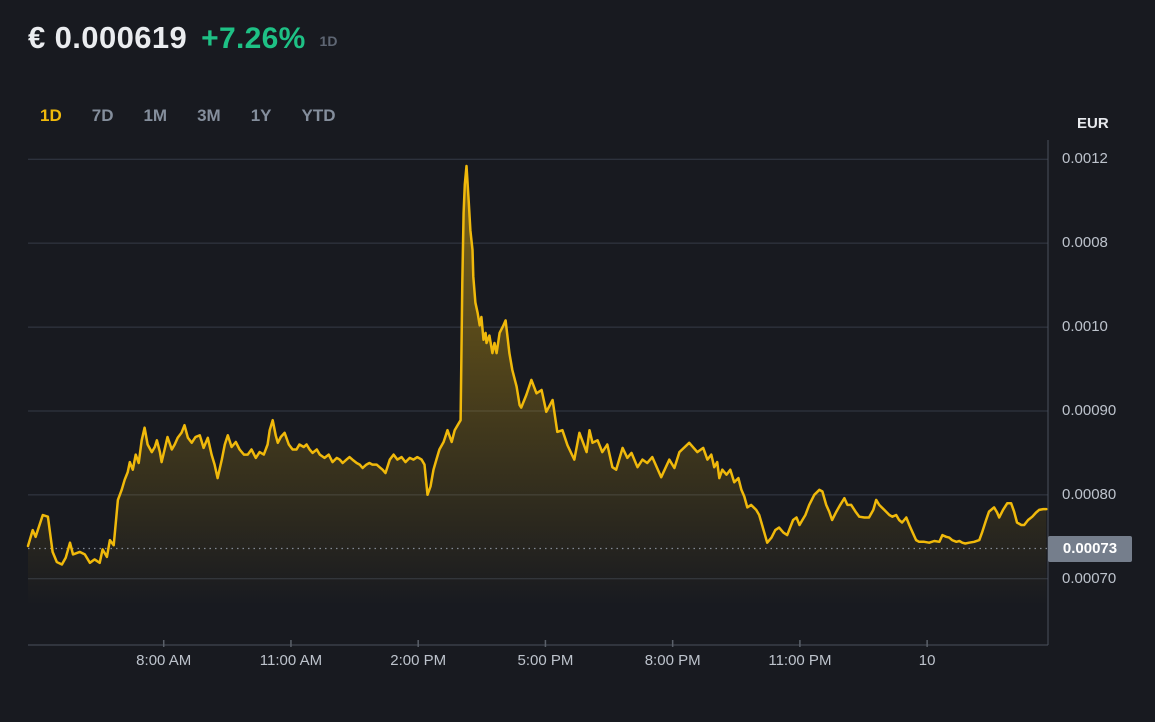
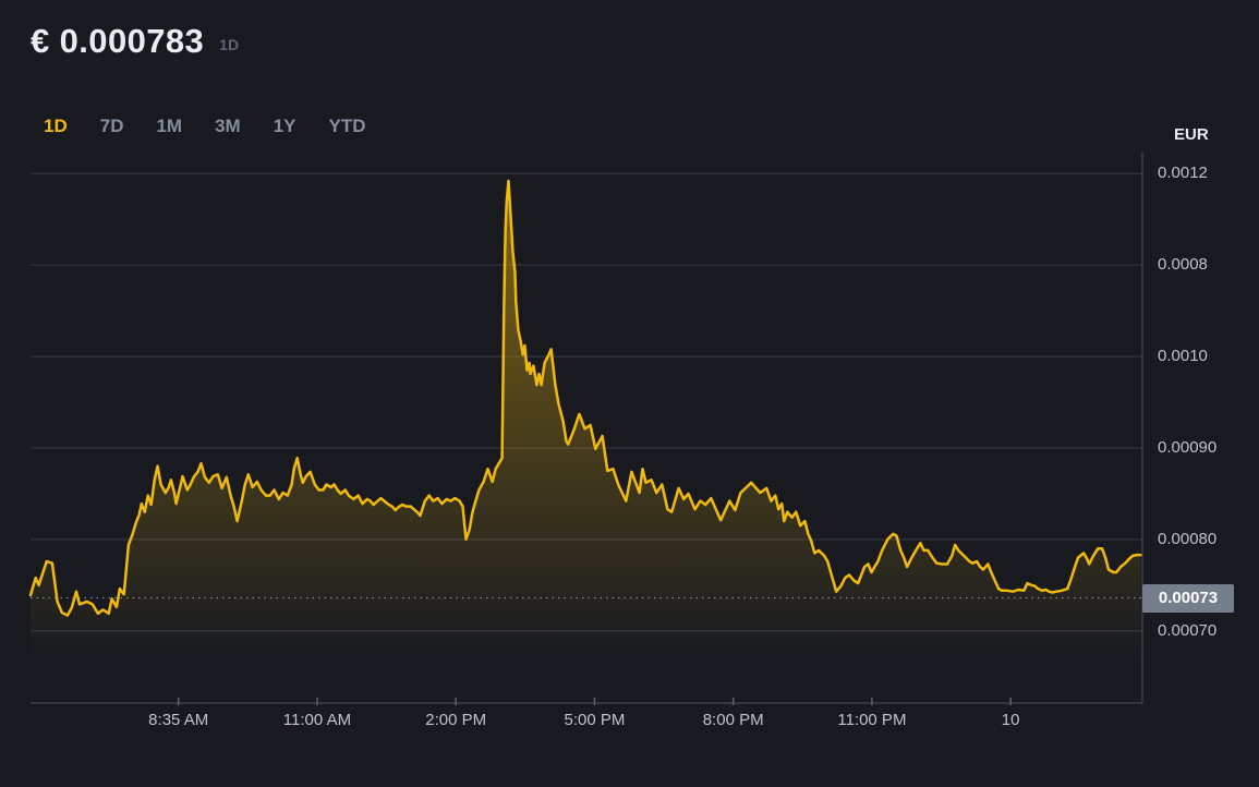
- € 0.000619
+ € 0.000783
- +7.26%
  1D
  1D
  7D
  1M
  3M
  1Y
  YTD
  EUR
  0.0012
  0.0008
  0.0010
  0.00090
  0.00080
  0.00070
- 8:00 AM
+ 8:35 AM
  11:00 AM
  2:00 PM
  5:00 PM
  8:00 PM
  11:00 PM
  10
  0.00073
